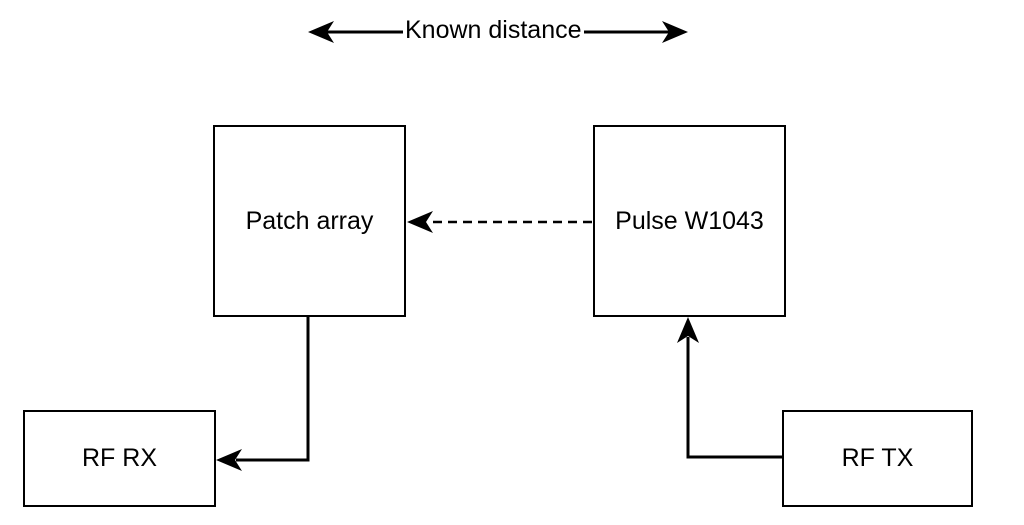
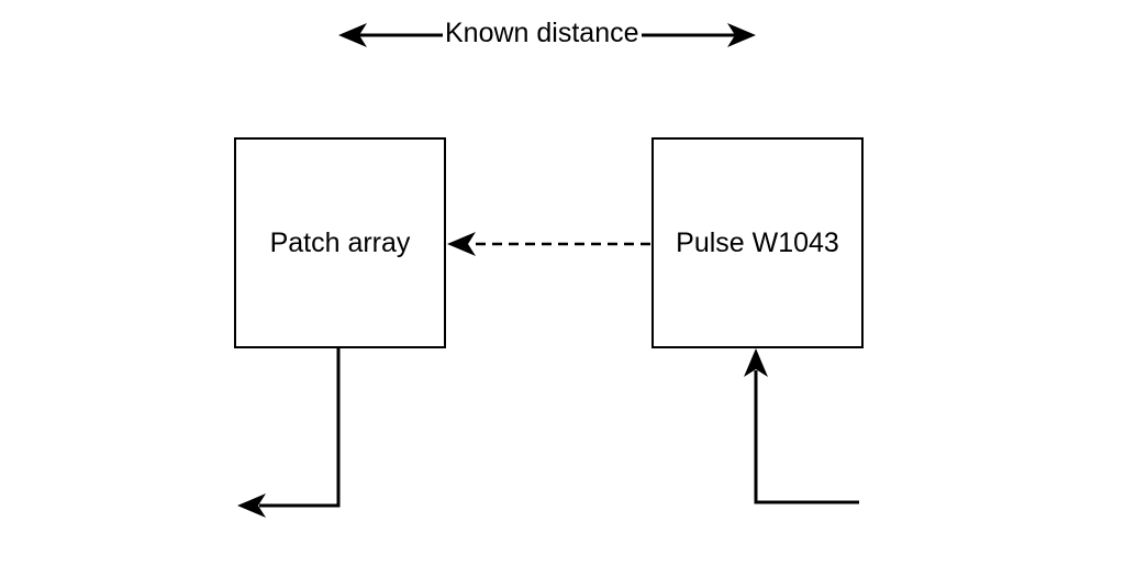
  Known distance
  Patch array
  Pulse W1043
- RF RX
- RF TX
